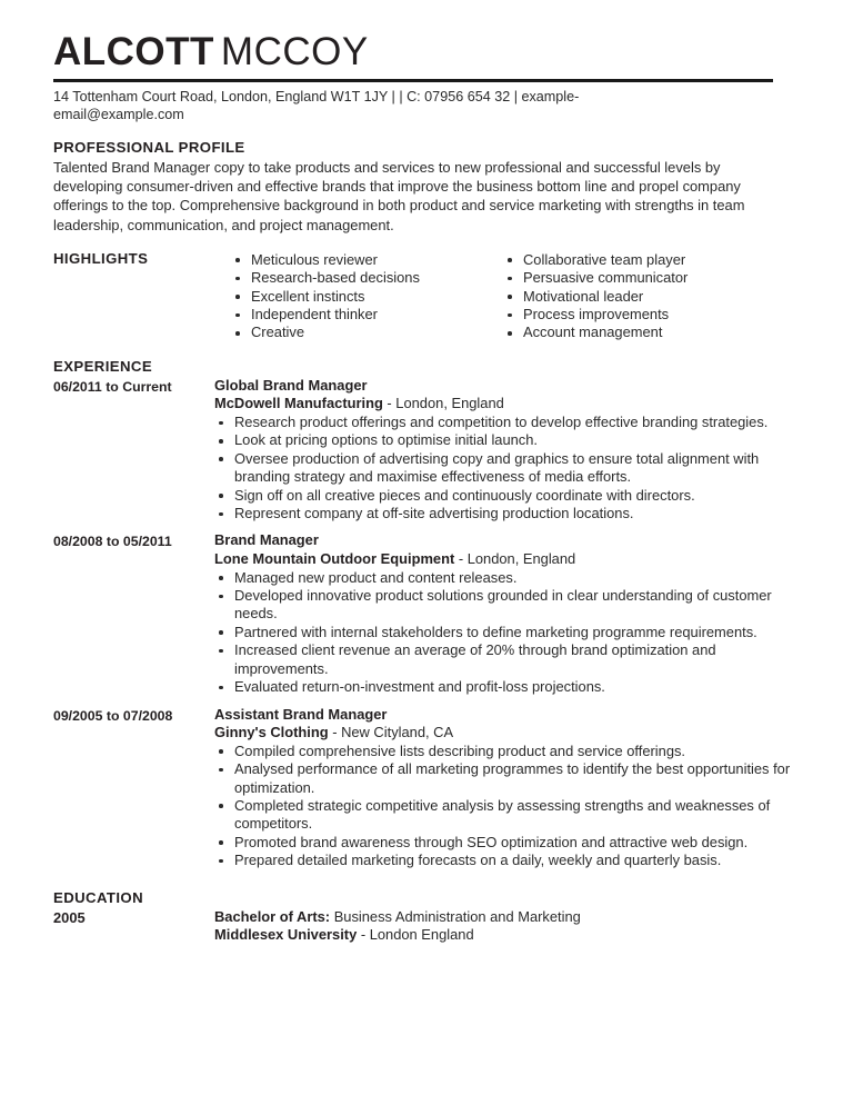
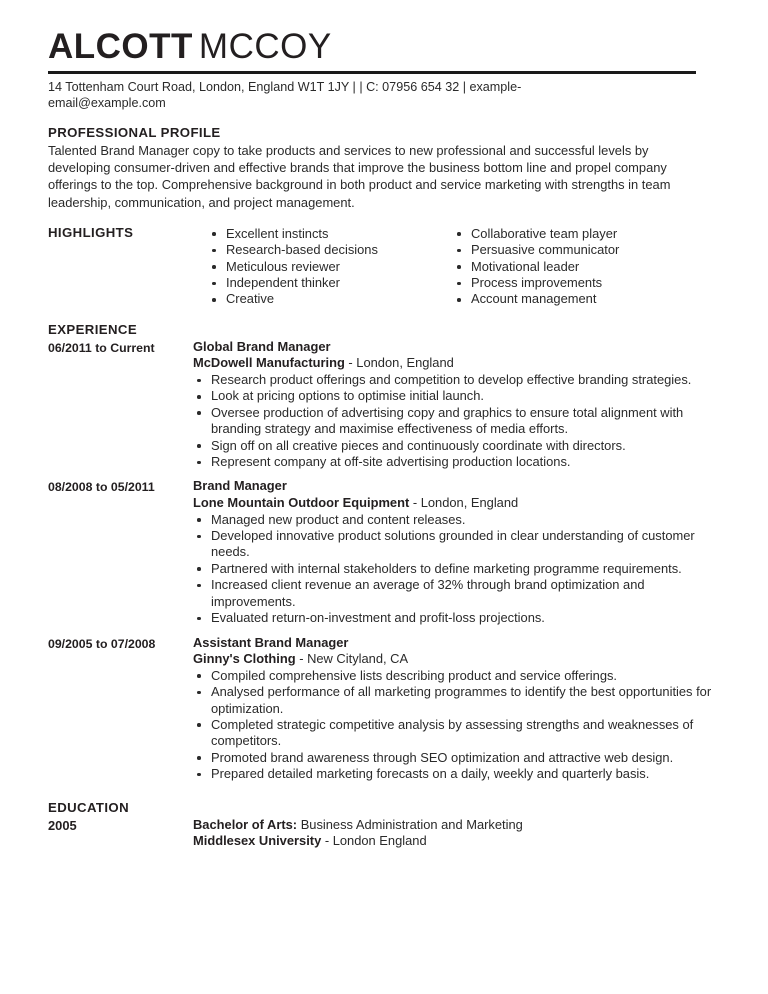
  ALCOTT MCCOY
  14 Tottenham Court Road, London, England W1T 1JY | | C: 07956 654 32 | example-email@example.com
  PROFESSIONAL PROFILE
  Talented Brand Manager copy to take products and services to new professional and successful levels by developing consumer-driven and effective brands that improve the business bottom line and propel company offerings to the top. Comprehensive background in both product and service marketing with strengths in team leadership, communication, and project management.
  HIGHLIGHTS
- Meticulous reviewer
+ Excellent instincts
  Research-based decisions
- Excellent instincts
+ Meticulous reviewer
  Independent thinker
  Creative
  Collaborative team player
  Persuasive communicator
  Motivational leader
  Process improvements
  Account management
  EXPERIENCE
  06/2011 to Current
  Global Brand Manager
  McDowell Manufacturing - London, England
  Research product offerings and competition to develop effective branding strategies.
  Look at pricing options to optimise initial launch.
  Oversee production of advertising copy and graphics to ensure total alignment with branding strategy and maximise effectiveness of media efforts.
  Sign off on all creative pieces and continuously coordinate with directors.
  Represent company at off-site advertising production locations.
  08/2008 to 05/2011
  Brand Manager
  Lone Mountain Outdoor Equipment - London, England
  Managed new product and content releases.
  Developed innovative product solutions grounded in clear understanding of customer needs.
  Partnered with internal stakeholders to define marketing programme requirements.
- Increased client revenue an average of 20% through brand optimization and improvements.
+ Increased client revenue an average of 32% through brand optimization and improvements.
  Evaluated return-on-investment and profit-loss projections.
  09/2005 to 07/2008
  Assistant Brand Manager
  Ginny's Clothing - New Cityland, CA
  Compiled comprehensive lists describing product and service offerings.
  Analysed performance of all marketing programmes to identify the best opportunities for optimization.
  Completed strategic competitive analysis by assessing strengths and weaknesses of competitors.
  Promoted brand awareness through SEO optimization and attractive web design.
  Prepared detailed marketing forecasts on a daily, weekly and quarterly basis.
  EDUCATION
  2005
  Bachelor of Arts: Business Administration and Marketing
  Middlesex University - London England
